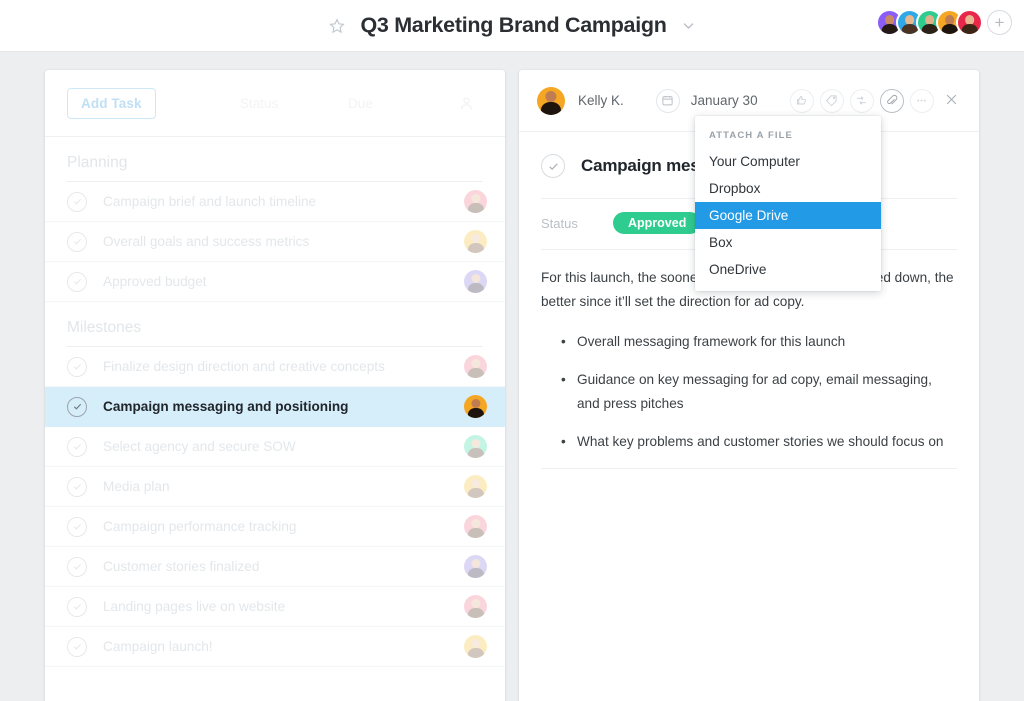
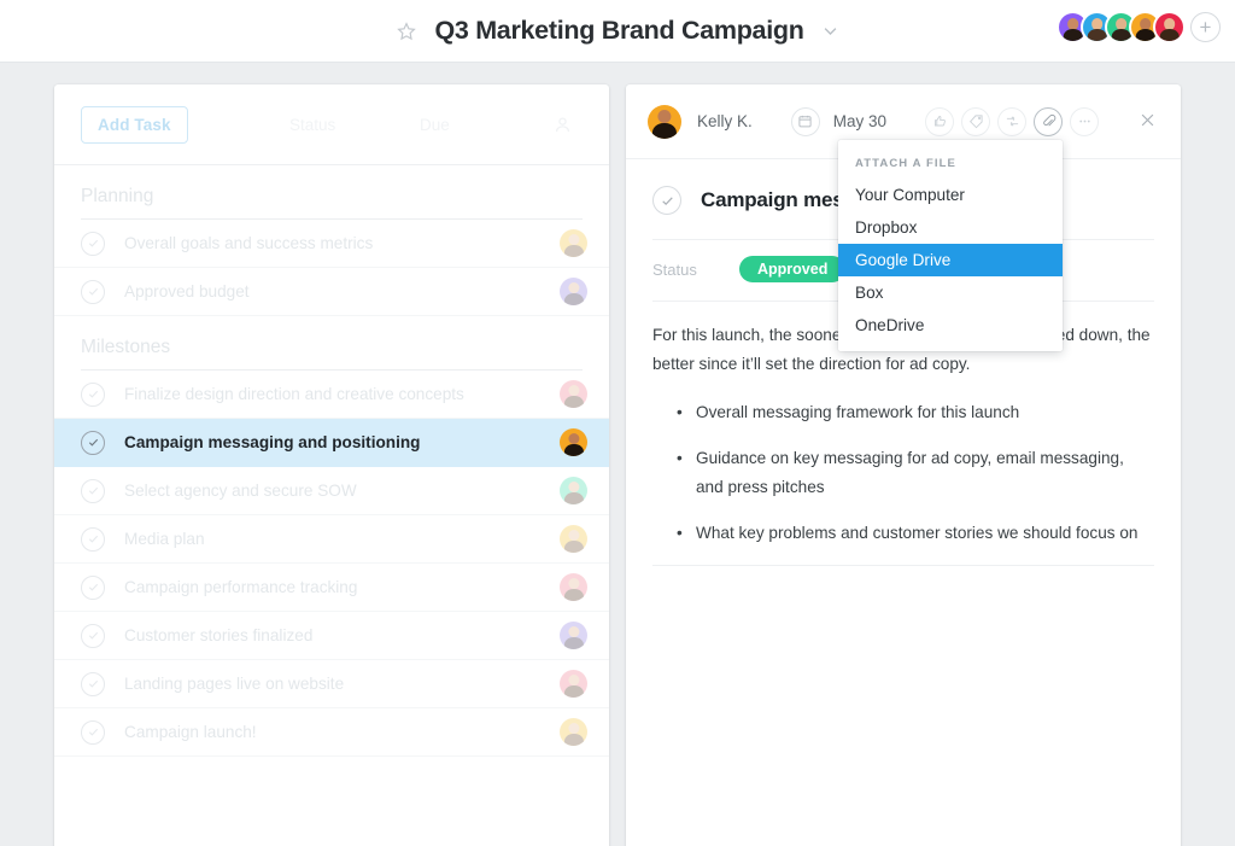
  Q3 Marketing Brand Campaign
  +
  Add Task
  Planning
- Campaign brief and launch timeline
  Overall goals and success metrics
  Approved budget
  Milestones
  Finalize design direction and creative concepts
  Campaign messaging and positioning
  Select agency and secure SOW
  Media plan
  Campaign performance tracking
  Customer stories finalized
  Landing pages live on website
  Campaign launch!
  Kelly K.
- January 30
+ May 30
  Status
  Approved
  For this launch, the sooned down, the better since it’ll set the direction for ad copy.
  Overall messaging framework for this launch
  Guidance on key messaging for ad copy, email messaging, and press pitches
  What key problems and customer stories we should focus on
  ATTACH A FILE
  Your Computer
  Dropbox
  Google Drive
  Box
  OneDrive
